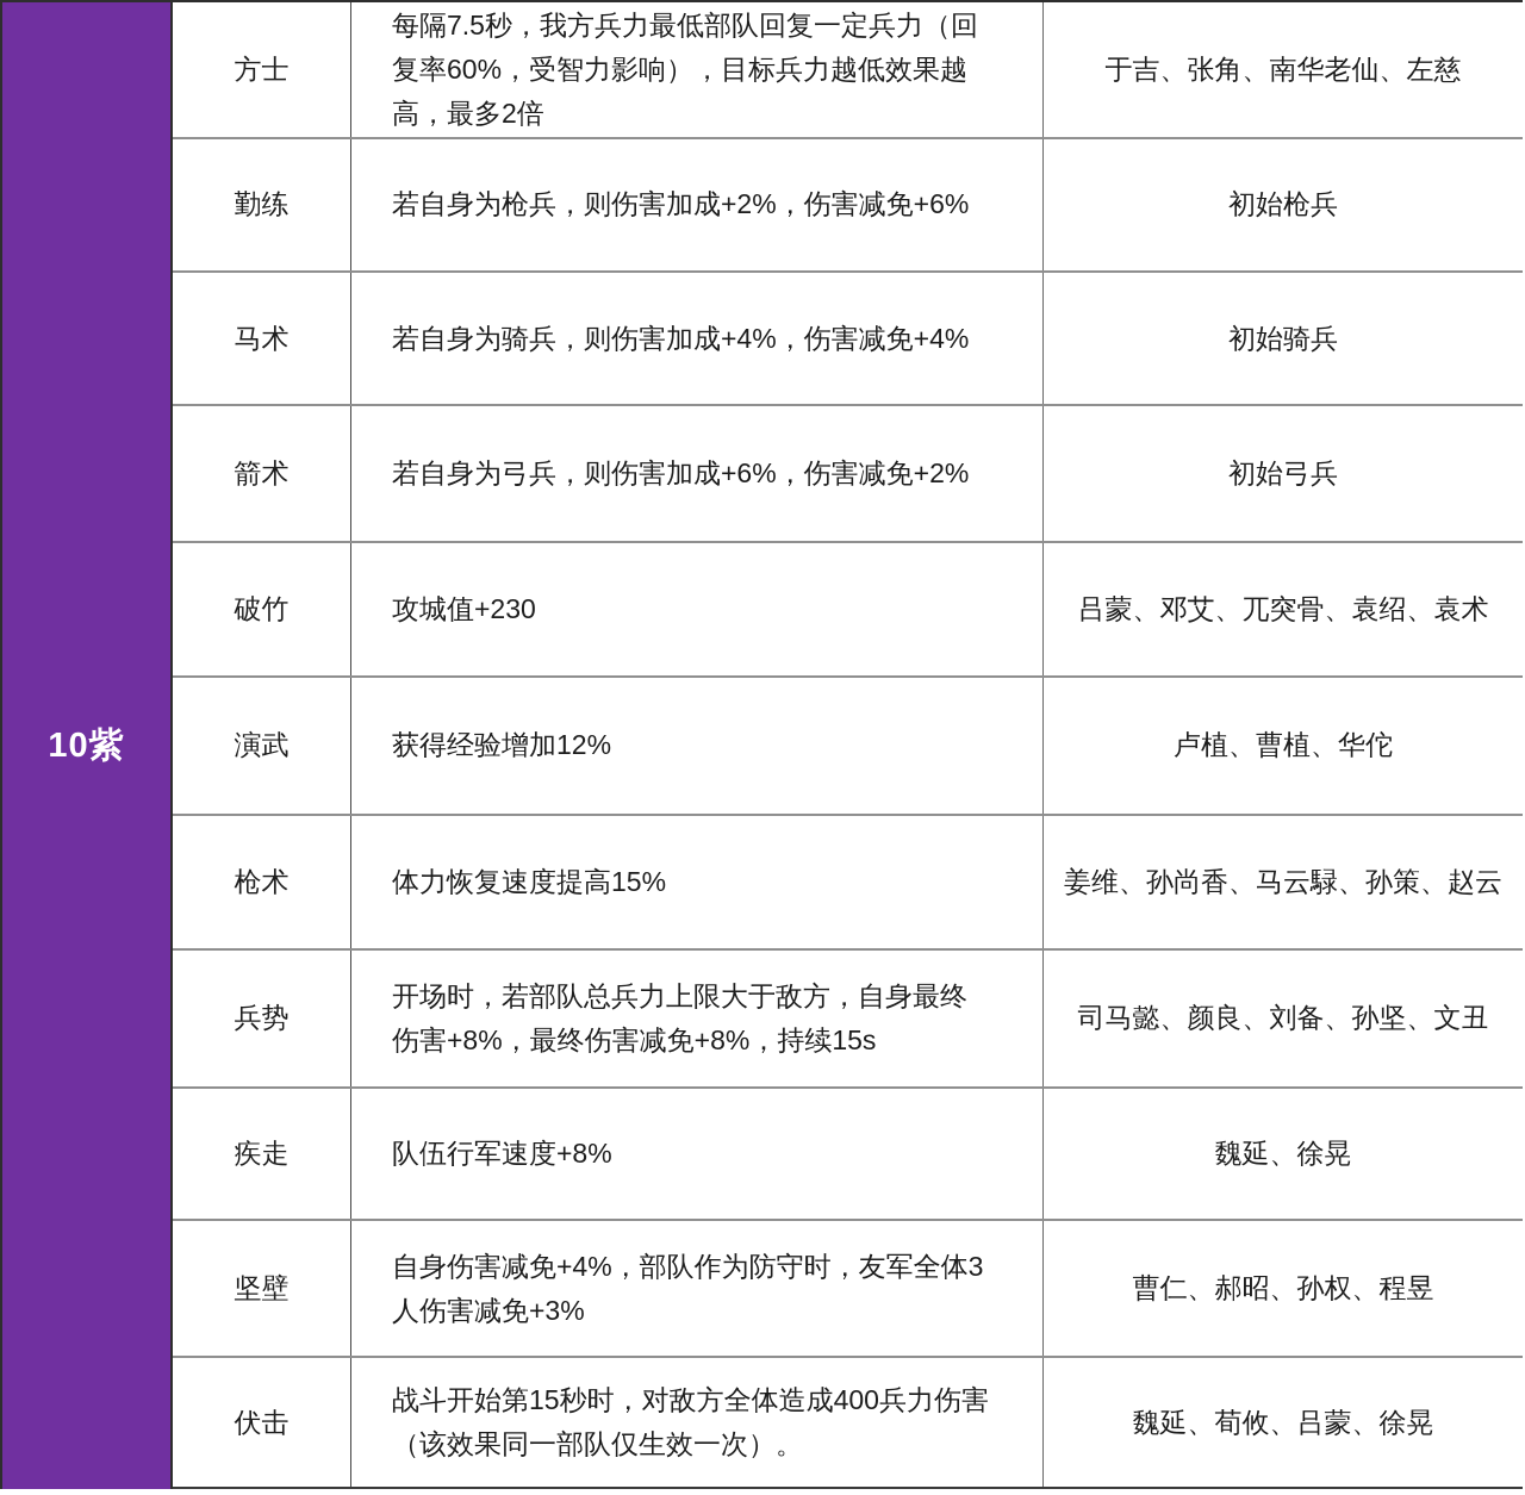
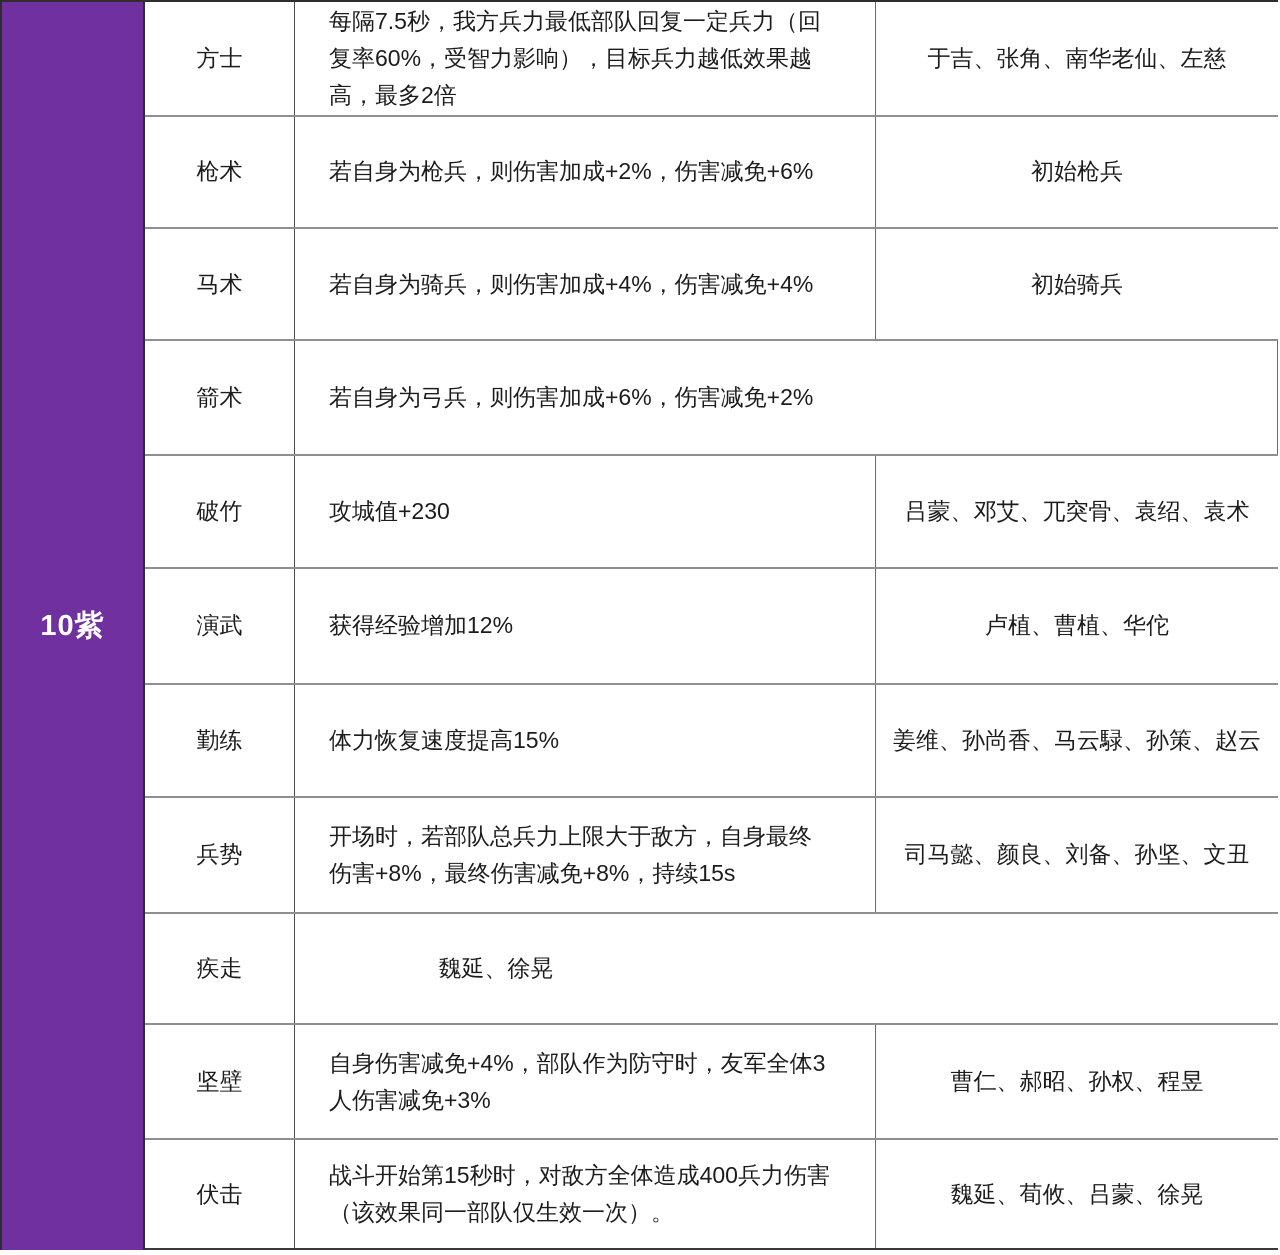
  10紫
  方士
  每隔7.5秒，我方兵力最低部队回复一定兵力（回复率60%，受智力影响），目标兵力越低效果越高，最多2倍
  于吉、张角、南华老仙、左慈
- 勤练
+ 枪术
  若自身为枪兵，则伤害加成+2%，伤害减免+6%
  初始枪兵
  马术
  若自身为骑兵，则伤害加成+4%，伤害减免+4%
  初始骑兵
  箭术
  若自身为弓兵，则伤害加成+6%，伤害减免+2%
- 初始弓兵
  破竹
  攻城值+230
  吕蒙、邓艾、兀突骨、袁绍、袁术
  演武
  获得经验增加12%
  卢植、曹植、华佗
- 枪术
+ 勤练
  体力恢复速度提高15%
  姜维、孙尚香、马云騄、孙策、赵云
  兵势
  开场时，若部队总兵力上限大于敌方，自身最终伤害+8%，最终伤害减免+8%，持续15s
  司马懿、颜良、刘备、孙坚、文丑
  疾走
- 队伍行军速度+8%
  魏延、徐晃
  坚壁
  自身伤害减免+4%，部队作为防守时，友军全体3人伤害减免+3%
  曹仁、郝昭、孙权、程昱
  伏击
  战斗开始第15秒时，对敌方全体造成400兵力伤害（该效果同一部队仅生效一次）。
  魏延、荀攸、吕蒙、徐晃
